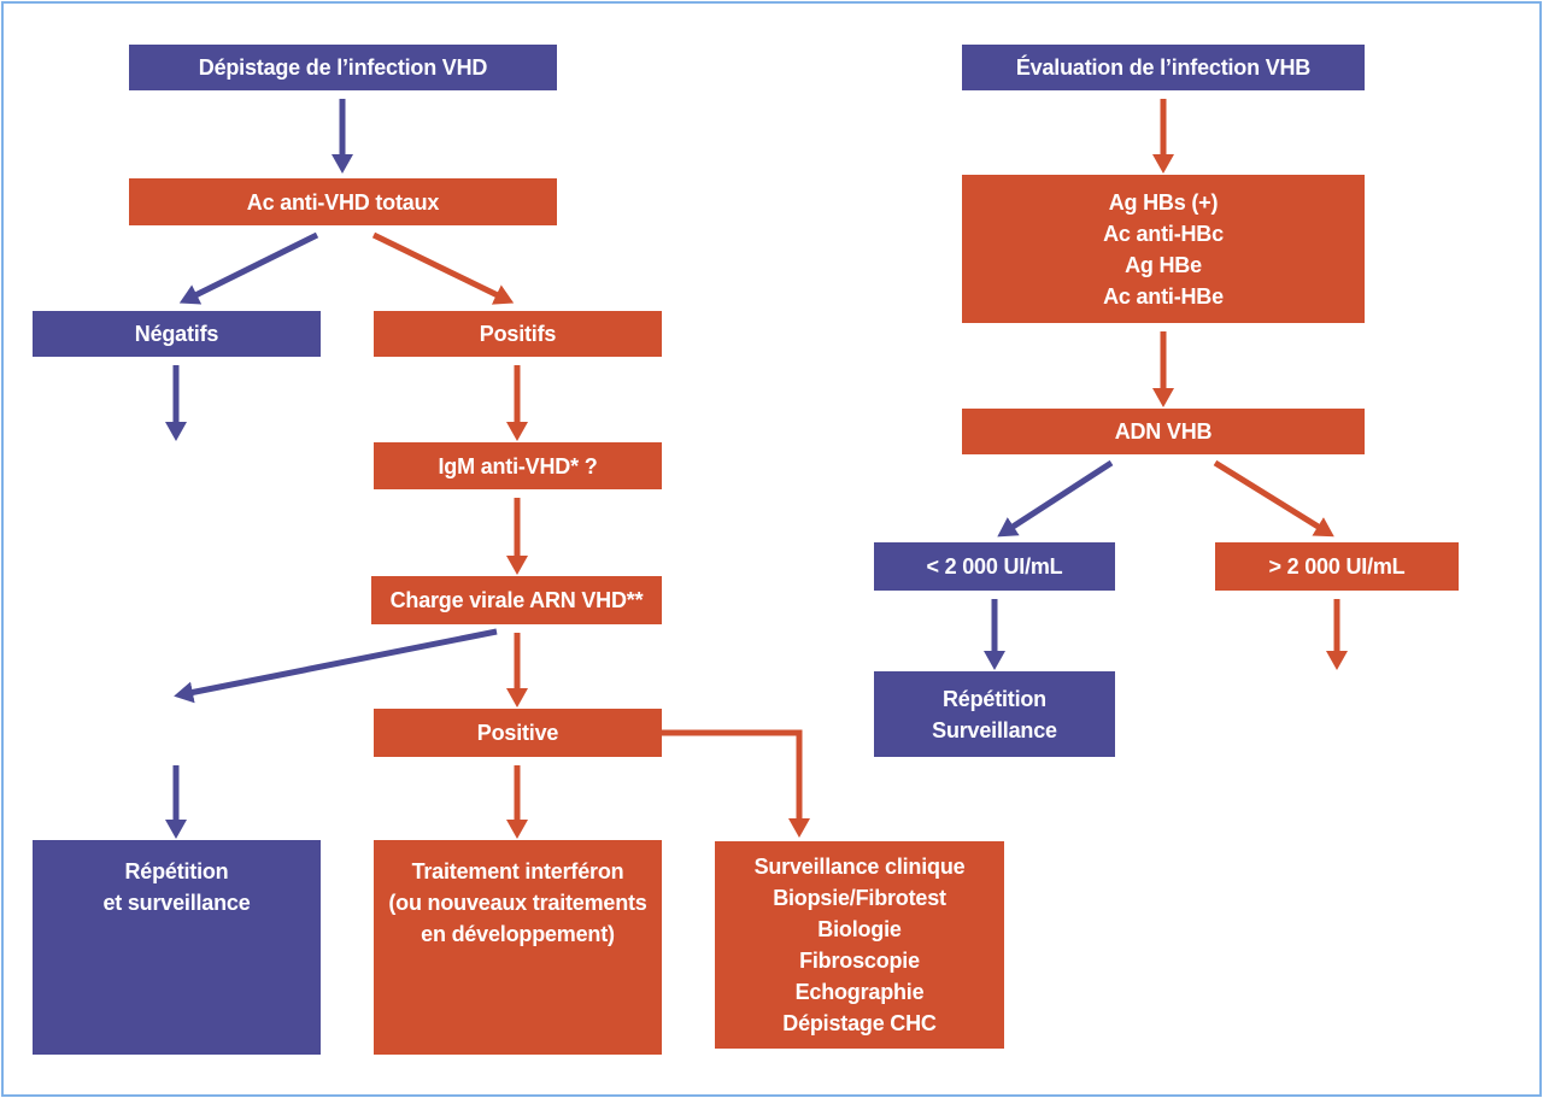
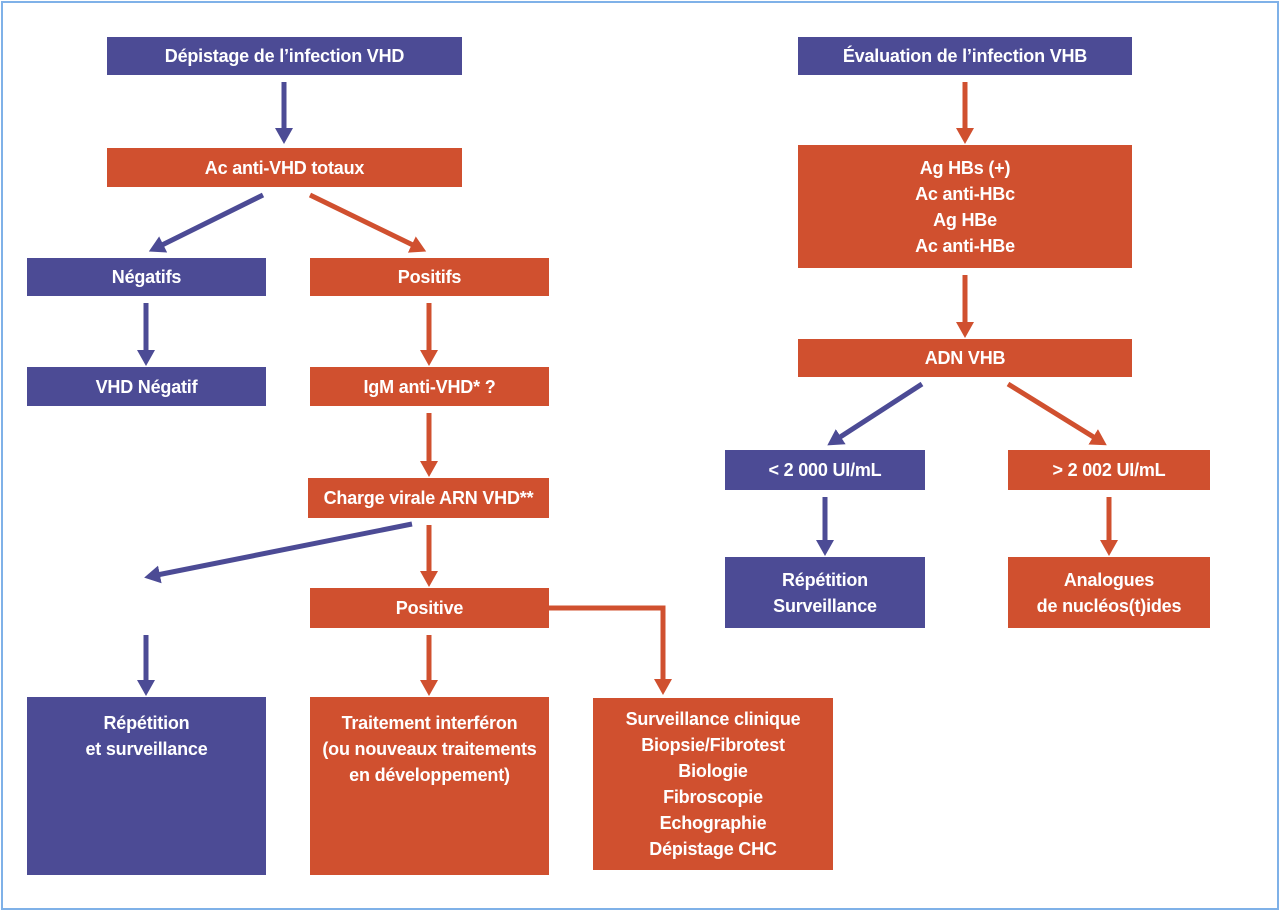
  Dépistage de l’infection VHD
  Ac anti-VHD totaux
  Négatifs
  Positifs
+ VHD Négatif
  IgM anti-VHD* ?
  Charge virale ARN VHD**
  Positive
  Répétition
  et surveillance
  Traitement interféron
  (ou nouveaux traitements
  en développement)
  Surveillance clinique
  Biopsie/Fibrotest
  Biologie
  Fibroscopie
  Echographie
  Dépistage CHC
  Évaluation de l’infection VHB
  Ag HBs (+)
  Ac anti-HBc
  Ag HBe
  Ac anti-HBe
  ADN VHB
  < 2 000 UI/mL
- > 2 000 UI/mL
+ > 2 002 UI/mL
  Répétition
  Surveillance
+ Analogues
+ de nucléos(t)ides
